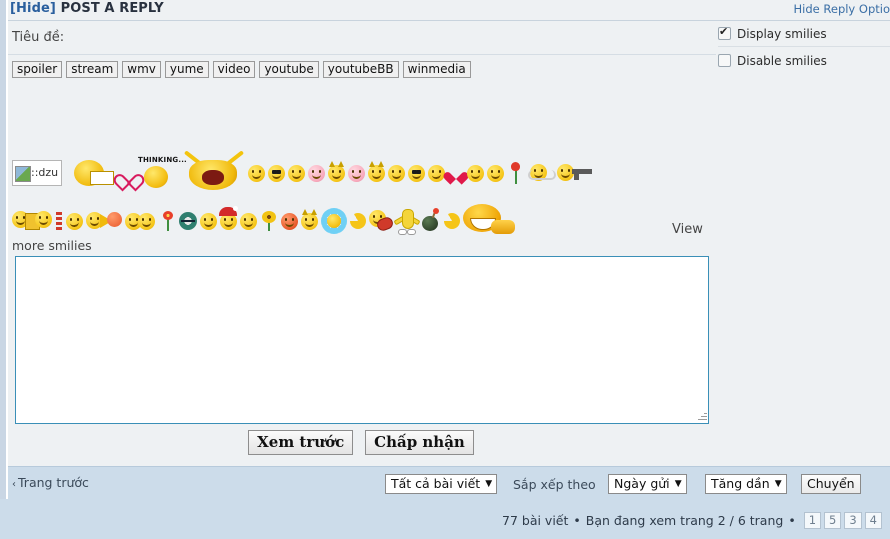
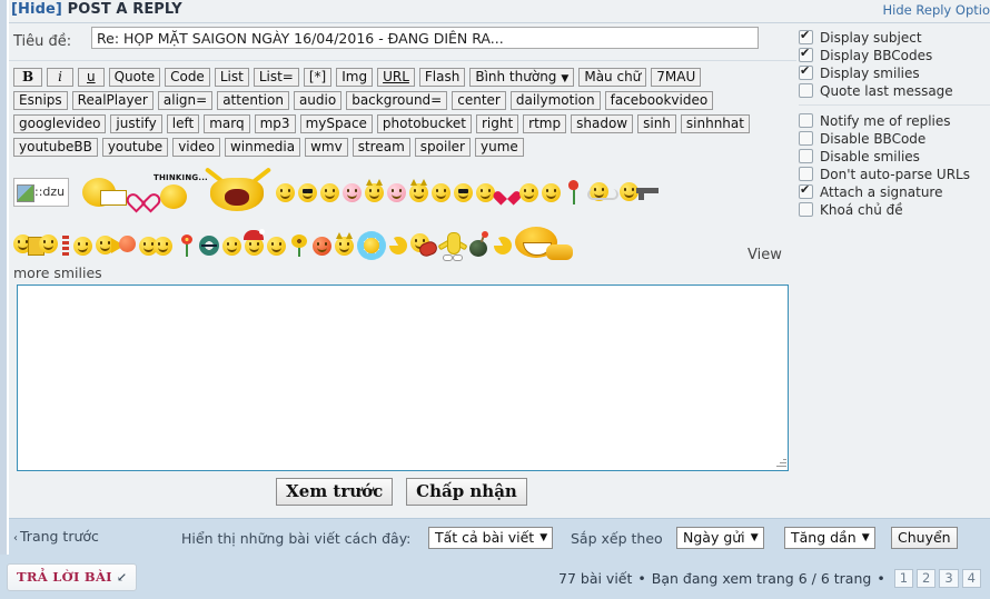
  [Hide] POST A REPLY
  Hide Reply Optio
  Tiêu đề:
+ Re: HỌP MẶT SAIGON NGÀY 16/04/2016 - ĐANG DIỄN RA...
+ B
+ i
+ u
+ Quote
+ Code
+ List
+ List=
+ [*]
+ Img
+ URL
+ Flash
+ Bình thường ▼
+ Màu chữ
+ 7MAU
+ Esnips
+ RealPlayer
+ align=
+ attention
+ audio
+ background=
+ center
+ dailymotion
+ facebookvideo
+ googlevideo
+ justify
+ left
+ marq
+ mp3
+ mySpace
+ photobucket
+ right
+ rtmp
+ shadow
+ sinh
+ sinhnhat
- spoiler
+ youtubeBB
- stream
+ youtube
- wmv
+ video
- yume
+ winmedia
- video
+ wmv
- youtube
+ stream
- youtubeBB
+ spoiler
- winmedia
+ yume
+ Display subject
+ Display BBCodes
  Display smilies
+ Quote last message
+ Notify me of replies
+ Disable BBCode
  Disable smilies
+ Don't auto-parse URLs
+ Attach a signature
+ Khoá chủ đề
  ::dzu
  THINKING...
  View
  more smilies
  Xem trước Chấp nhận
  ‹ Trang trước
+ Hiển thị những bài viết cách đây:
  Tất cả bài viết
  ▼
  Sắp xếp theo
  Ngày gửi
  ▼
  Tăng dần
  ▼
  Chuyển
+ TRẢ LỜI BÀI ↙
  77 bài viết
  •
- Bạn đang xem trang 2 / 6 trang
+ Bạn đang xem trang 6 / 6 trang
  •
  1
- 5
+ 2
  3
  4
